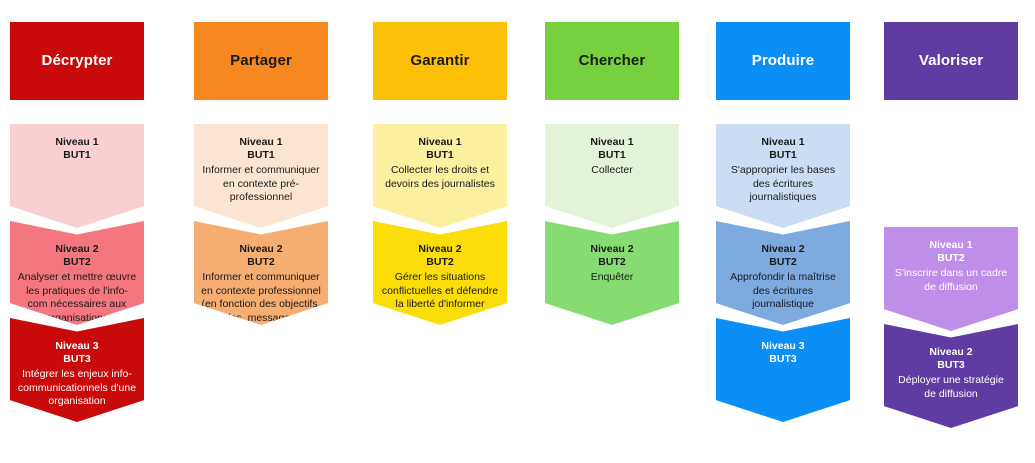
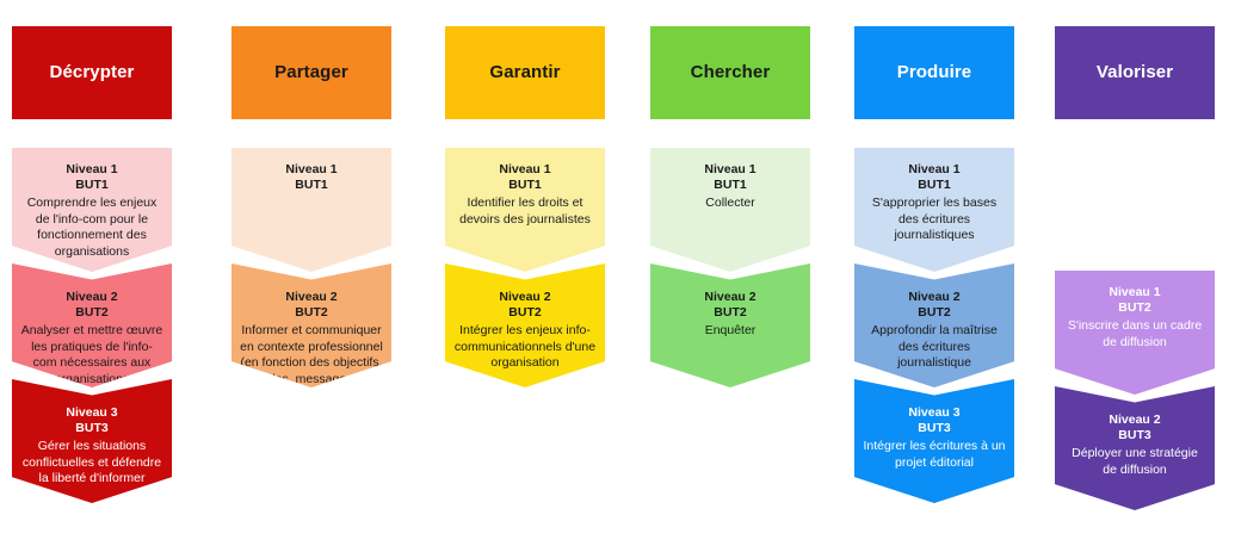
  Décrypter
  Niveau 1
  BUT1
+ Comprendre les enjeux de l'info-com pour le fonctionnement des organisations
  Niveau 2
  BUT2
  Analyser et mettre œuvre les pratiques de l'info-com nécessaires aux ganisatio
  Niveau 3
  BUT3
- Intégrer les enjeux info-communicationnels d'une organisation
+ Gérer les situations conflictuelles et défendre la liberté d'informer
  Partager
  Niveau 1
  BUT1
- Informer et communiquer en contexte pré-professionnel
  Niveau 2
  BUT2
  Informer et communiquer en contexte professionnel (en fonction des objectifs, s, messag
  Garantir
  Niveau 1
  BUT1
- Collecter les droits et devoirs des journalistes
+ Identifier les droits et devoirs des journalistes
  Niveau 2
  BUT2
- Gérer les situations conflictuelles et défendre la liberté d'informer
+ Intégrer les enjeux info-communicationnels d'une organisation
  Chercher
  Niveau 1
  BUT1
  Collecter
  Niveau 2
  BUT2
  Enquêter
  Produire
  Niveau 1
  BUT1
  S'approprier les bases des écritures journalistiques
  Niveau 2
  BUT2
  Approfondir la maîtrise des écritures journalistique
  Niveau 3
  BUT3
+ Intégrer les écritures à un projet éditorial
  Valoriser
  Niveau 1
  BUT2
  S'inscrire dans un cadre de diffusion
  Niveau 2
  BUT3
  Déployer une stratégie de diffusion
